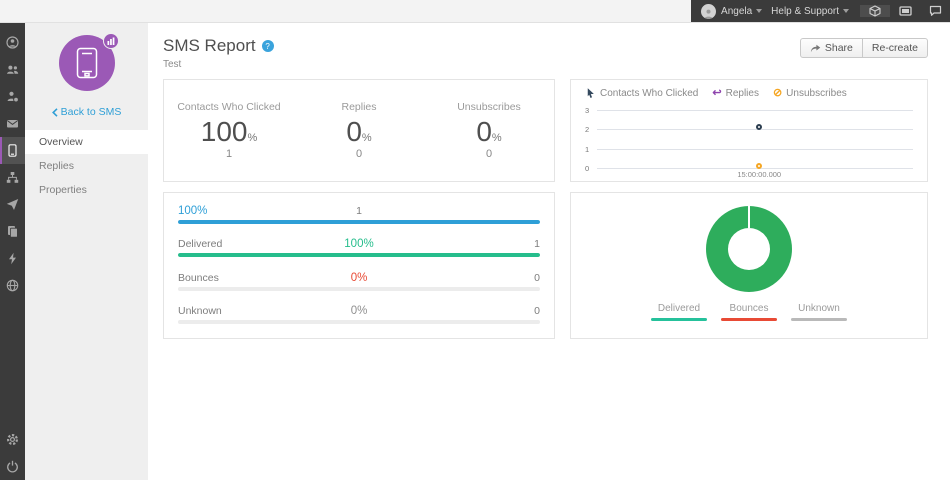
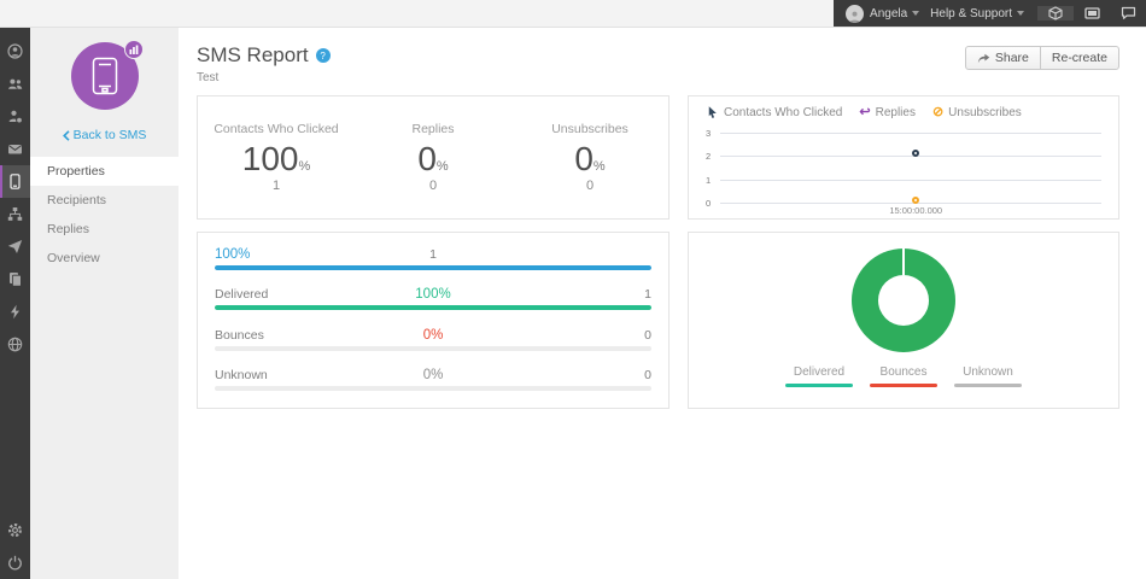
  Angela
  Help & Support
  Back to SMS
- Overview
+ Properties
+ Recipients
  Replies
- Properties
+ Overview
  SMS Report
  Test
  Share
  Re-create
  Contacts Who Clicked
  100%
  1
  Replies
  0%
  0
  Unsubscribes
  0%
  0
  Contacts Who Clicked
  ↩
  Replies
  ⊘
  Unsubscribes
  3
  2
  1
  0
  15:00:00.000
  100%
  1
  Delivered
  100%
  1
  Bounces
  0%
  0
  Unknown
  0%
  0
  Delivered
  Bounces
  Unknown
